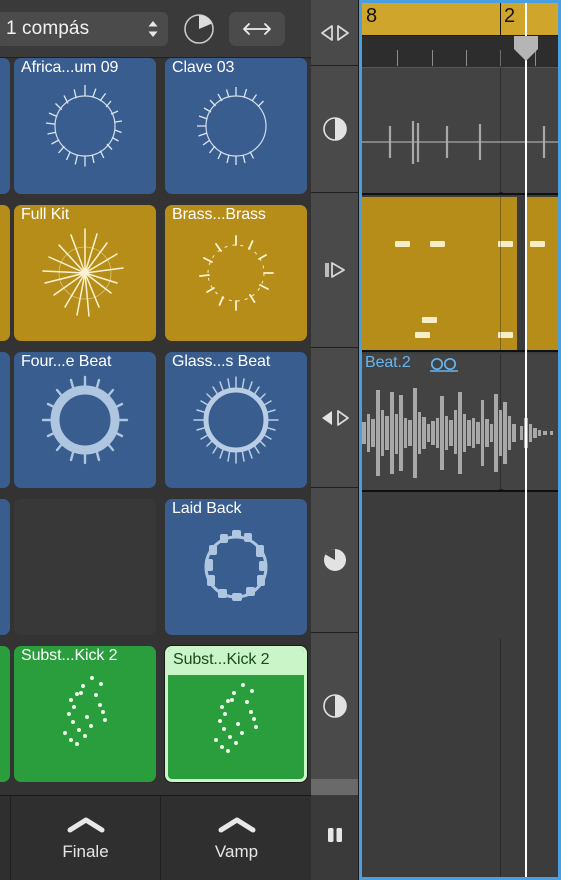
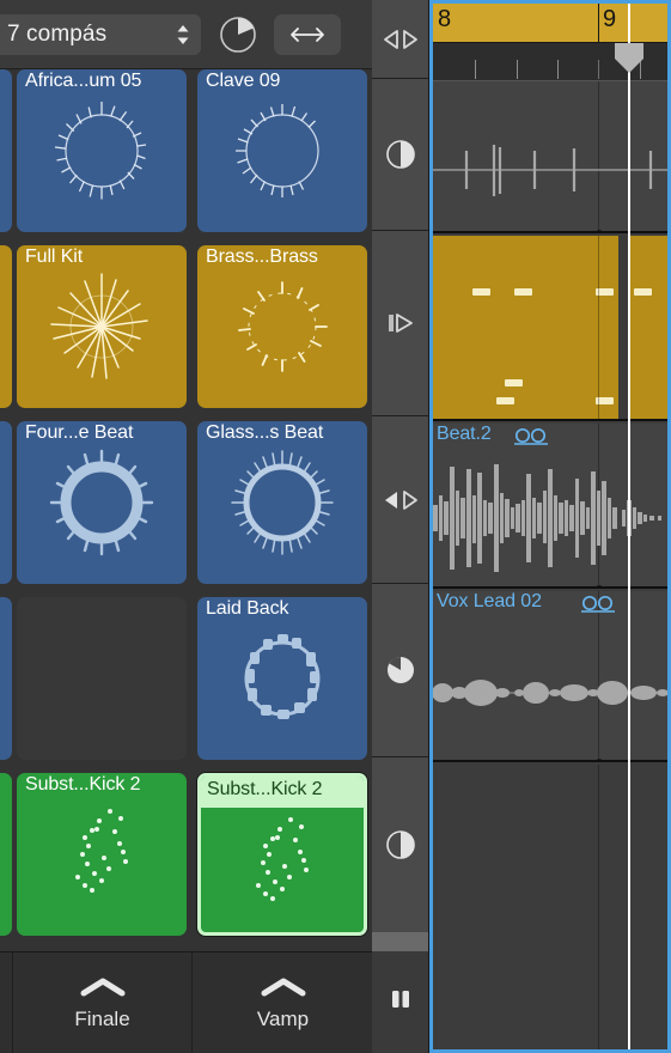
- 1 compás
+ 7 compás
- Africa...um 09
+ Africa...um 05
  Full Kit
  Four...e Beat
  Subst...Kick 2
- Clave 03
+ Clave 09
  Brass...Brass
  Glass...s Beat
  Laid Back
  Subst...Kick 2
  Finale
  Vamp
  8
- 2
+ 9
  Beat.2
+ Vox Lead 02
